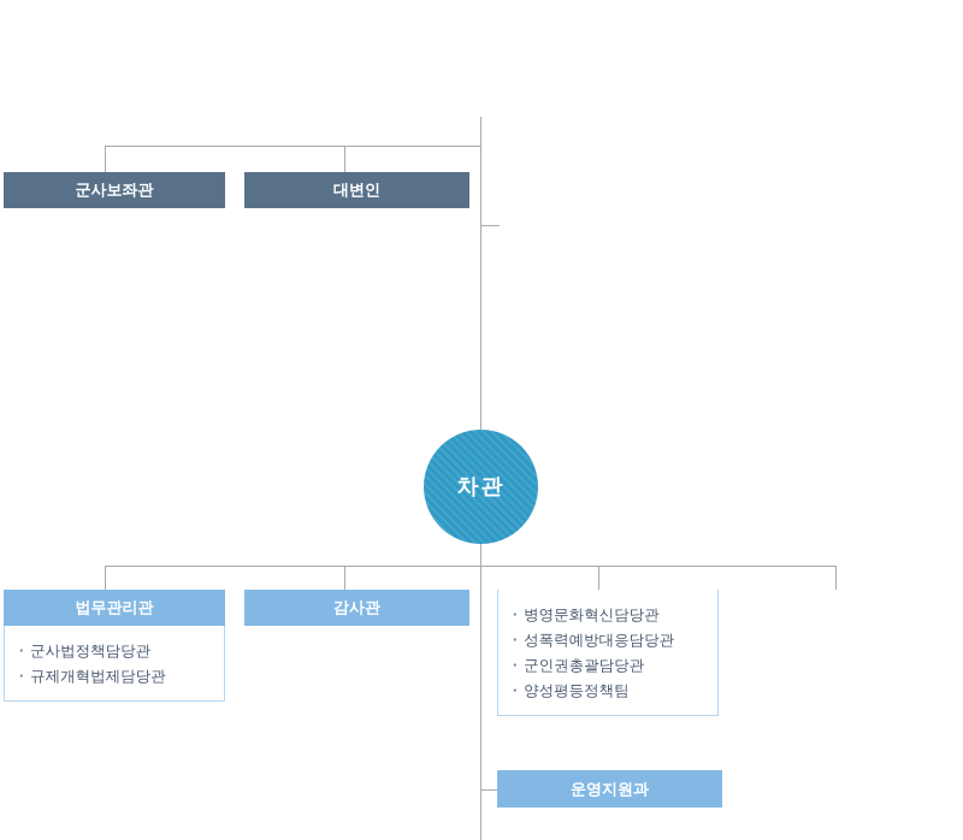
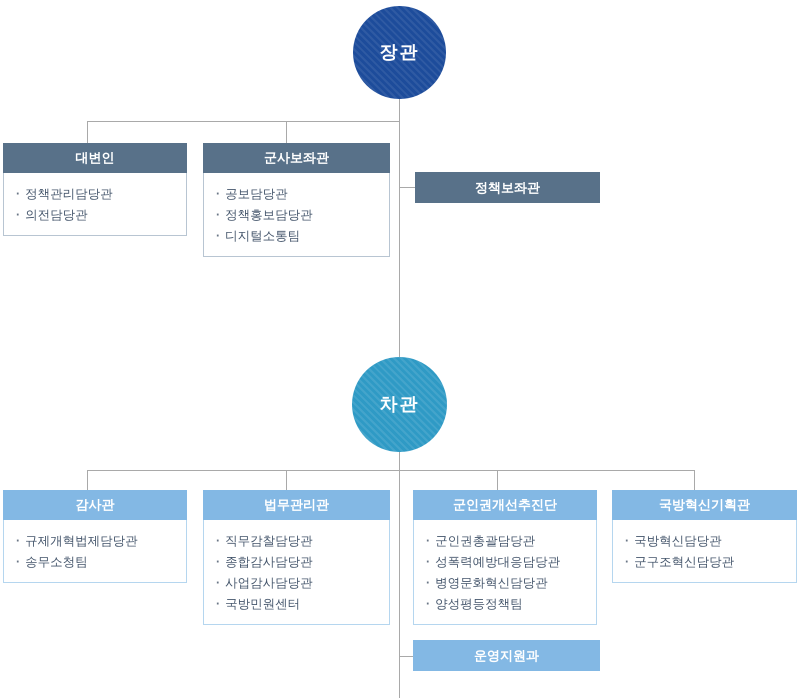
+ 장관
  차관
- 군사보좌관
+ 대변인
+ 정책관리담당관
+ 의전담당관
- 대변인
+ 군사보좌관
+ 공보담당관
+ 정책홍보담당관
+ 디지털소통팀
+ 정책보좌관
- 법무관리관
+ 감사관
- 군사법정책담당관
  규제개혁법제담당관
+ 송무소청팀
- 감사관
+ 법무관리관
+ 직무감찰담당관
+ 종합감사담당관
+ 사업감사담당관
+ 국방민원센터
+ 군인권개선추진단
- 병영문화혁신담당관
+ 군인권총괄담당관
  성폭력예방대응담당관
- 군인권총괄담당관
+ 병영문화혁신담당관
  양성평등정책팀
+ 국방혁신기획관
+ 국방혁신담당관
+ 군구조혁신담당관
  운영지원과
